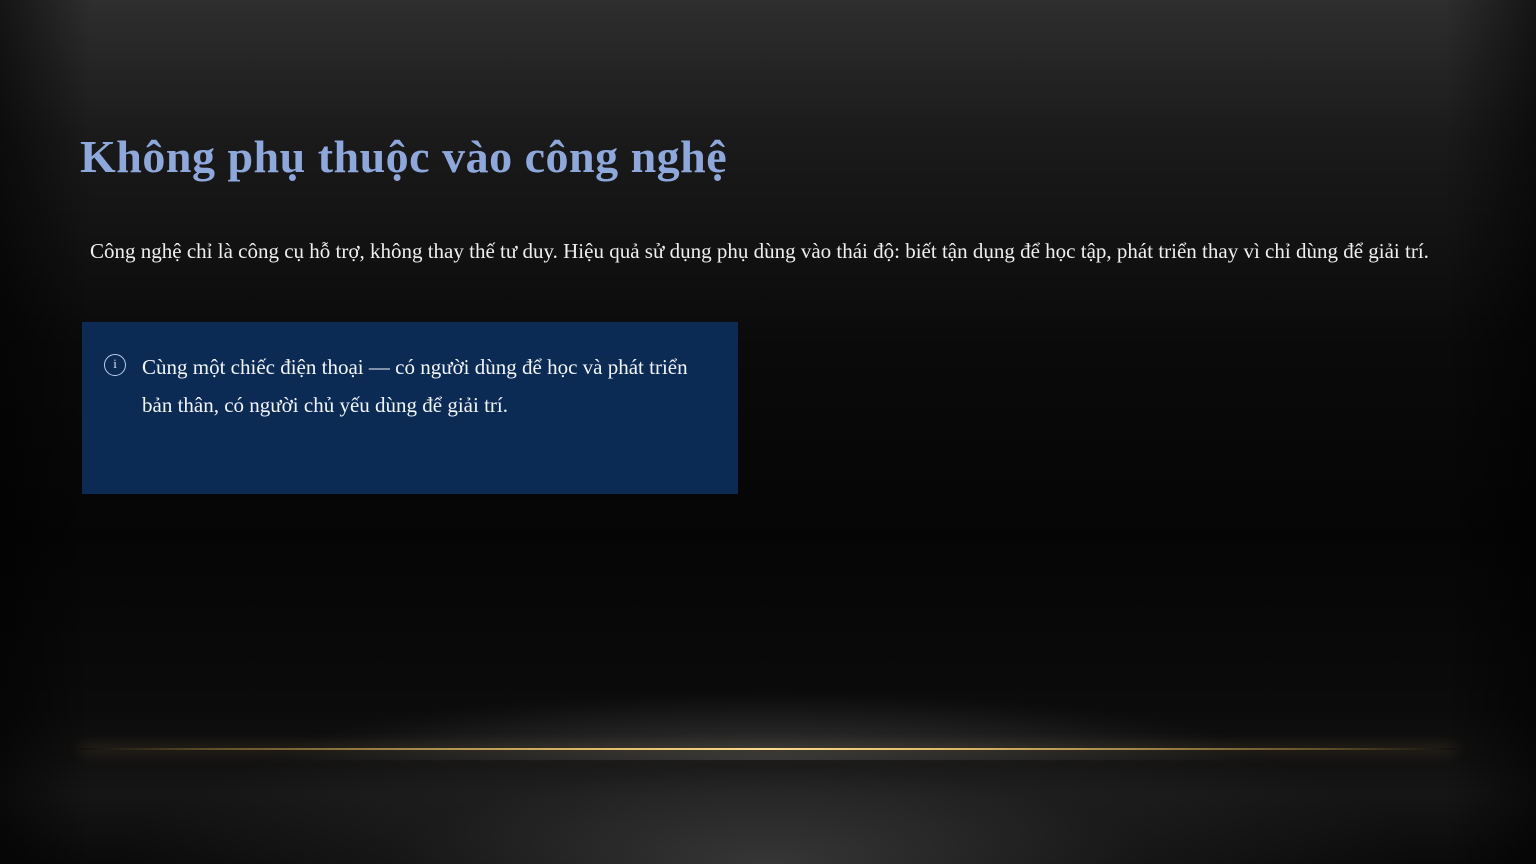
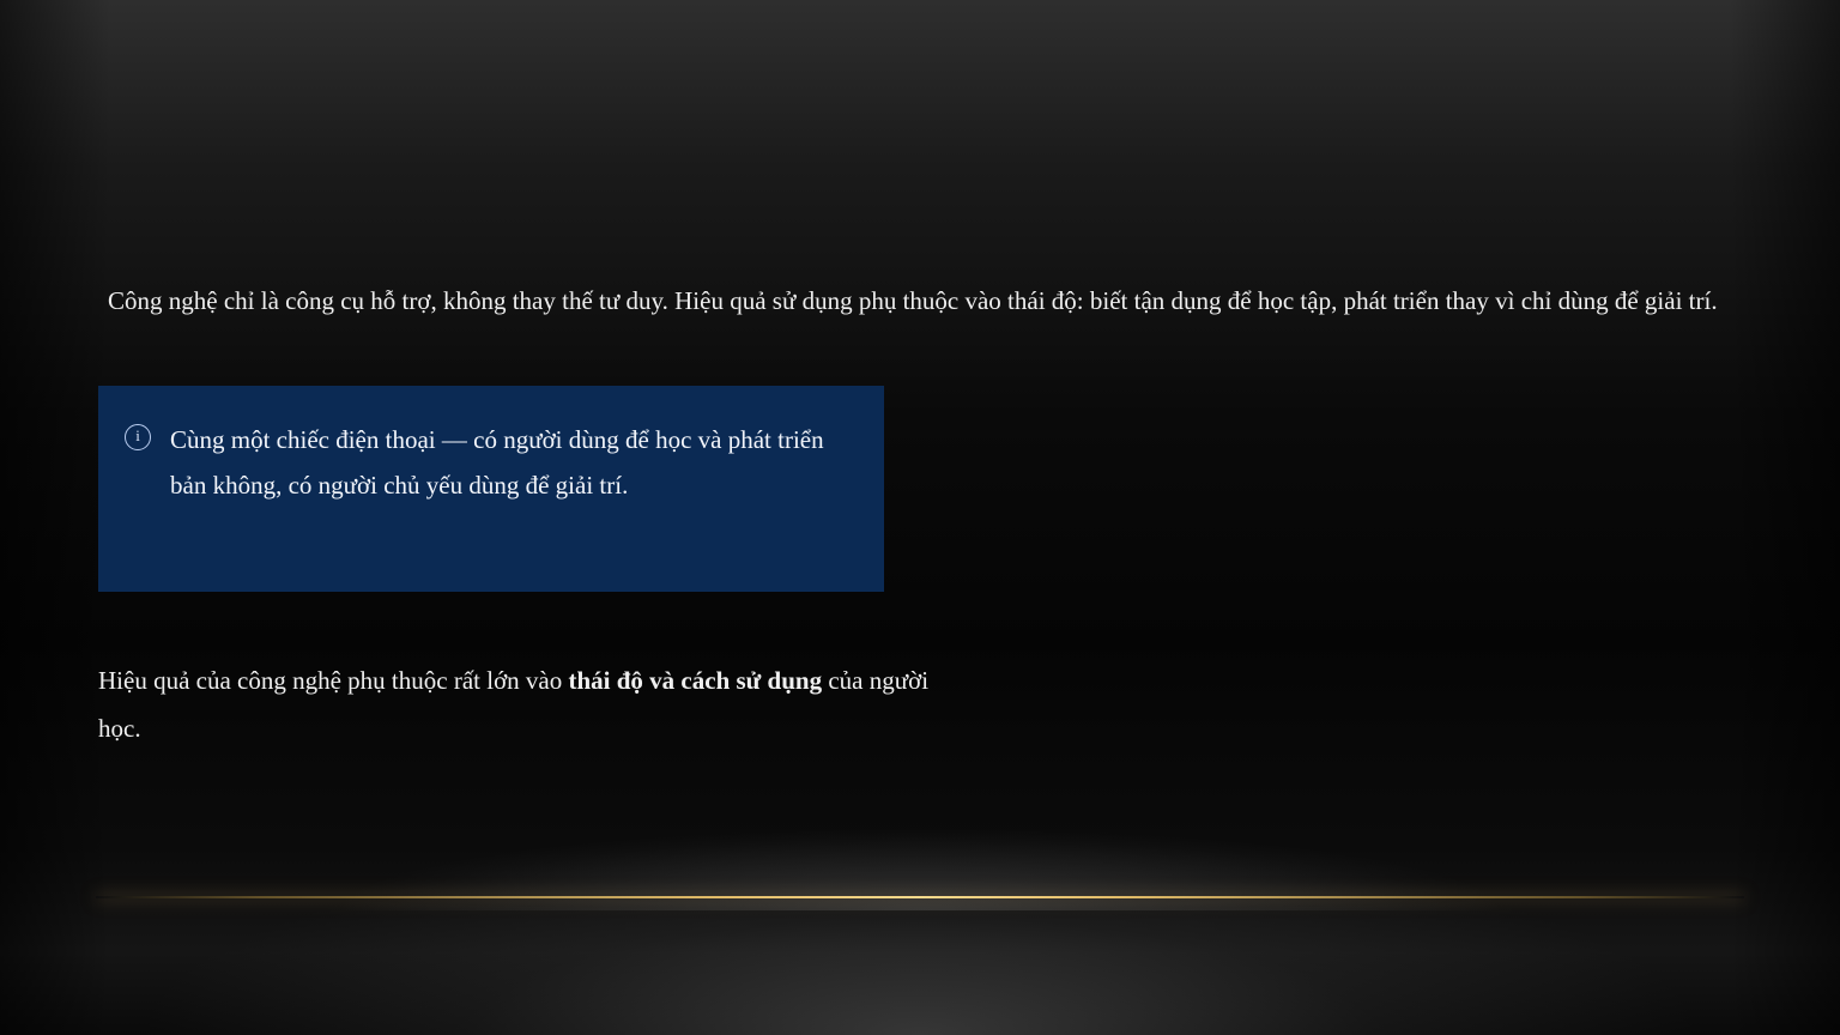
- Không phụ thuộc vào công nghệ
- Công nghệ chỉ là công cụ hỗ trợ, không thay thế tư duy. Hiệu quả sử dụng phụ dùng vào thái độ: biết tận dụng để học tập, phát triển thay vì chỉ dùng để giải trí.
+ Công nghệ chỉ là công cụ hỗ trợ, không thay thế tư duy. Hiệu quả sử dụng phụ thuộc vào thái độ: biết tận dụng để học tập, phát triển thay vì chỉ dùng để giải trí.
  i
- Cùng một chiếc điện thoại — có người dùng để học và phát triển bản thân, có người chủ yếu dùng để giải trí.
+ Cùng một chiếc điện thoại — có người dùng để học và phát triển bản không, có người chủ yếu dùng để giải trí.
+ Hiệu quả của công nghệ phụ thuộc rất lớn vào thái độ và cách sử dụng của người học.
